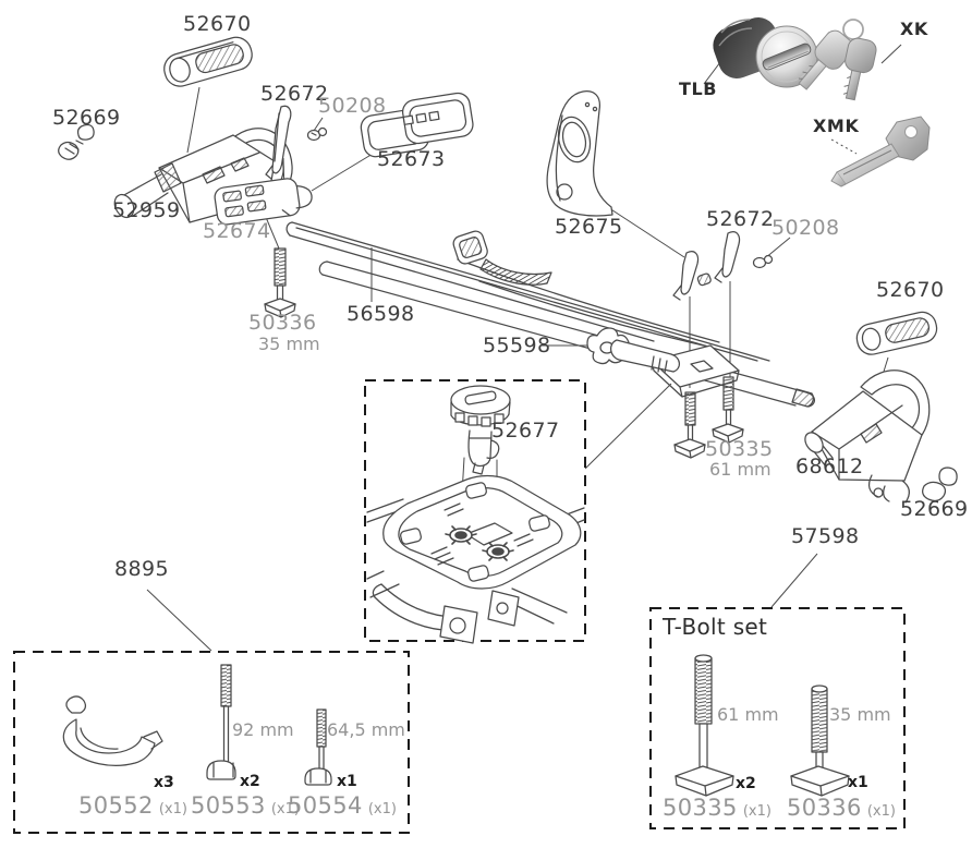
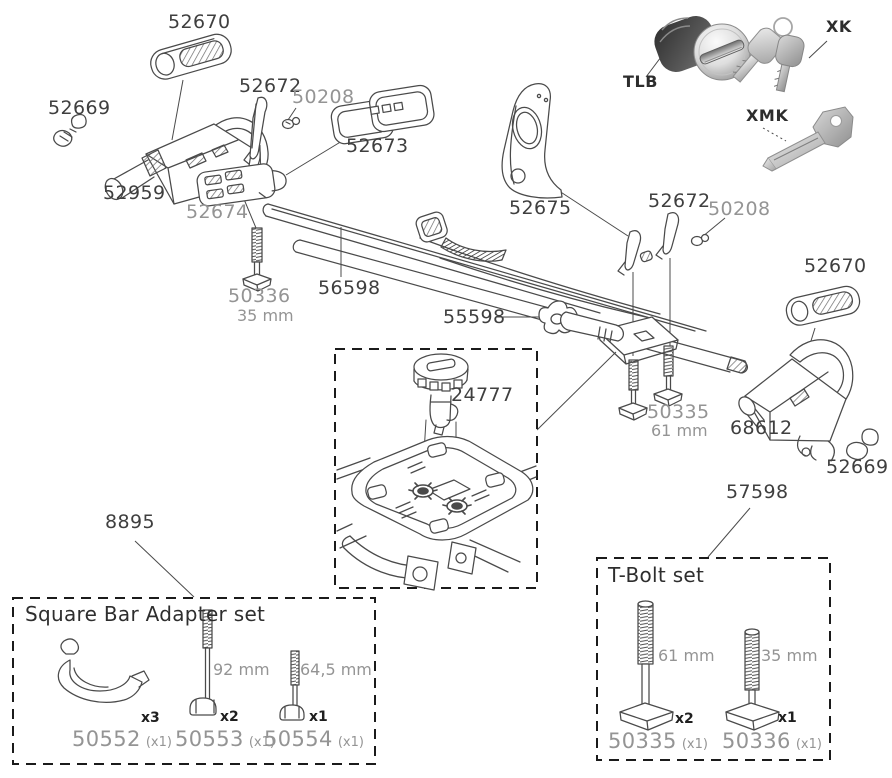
  52670
  52669
  52959
  52672
  50208
  52673
  52674
  50336
  35 mm
  56598
  52675
  55598
  52672
  50208
  52670
  50335
  61 mm
  68612
  52669
- 52677
+ 24777
  8895
  57598
  TLB
  XK
  XMK
+ Square Bar Adapter set
  x3
  x2
  x1
  92 mm
  64,5 mm
  50552
  (x1)
  50553
  (x1)
  50554
  (x1)
  T-Bolt set
  61 mm
  35 mm
  x2
  x1
  50335
  (x1)
  50336
  (x1)
